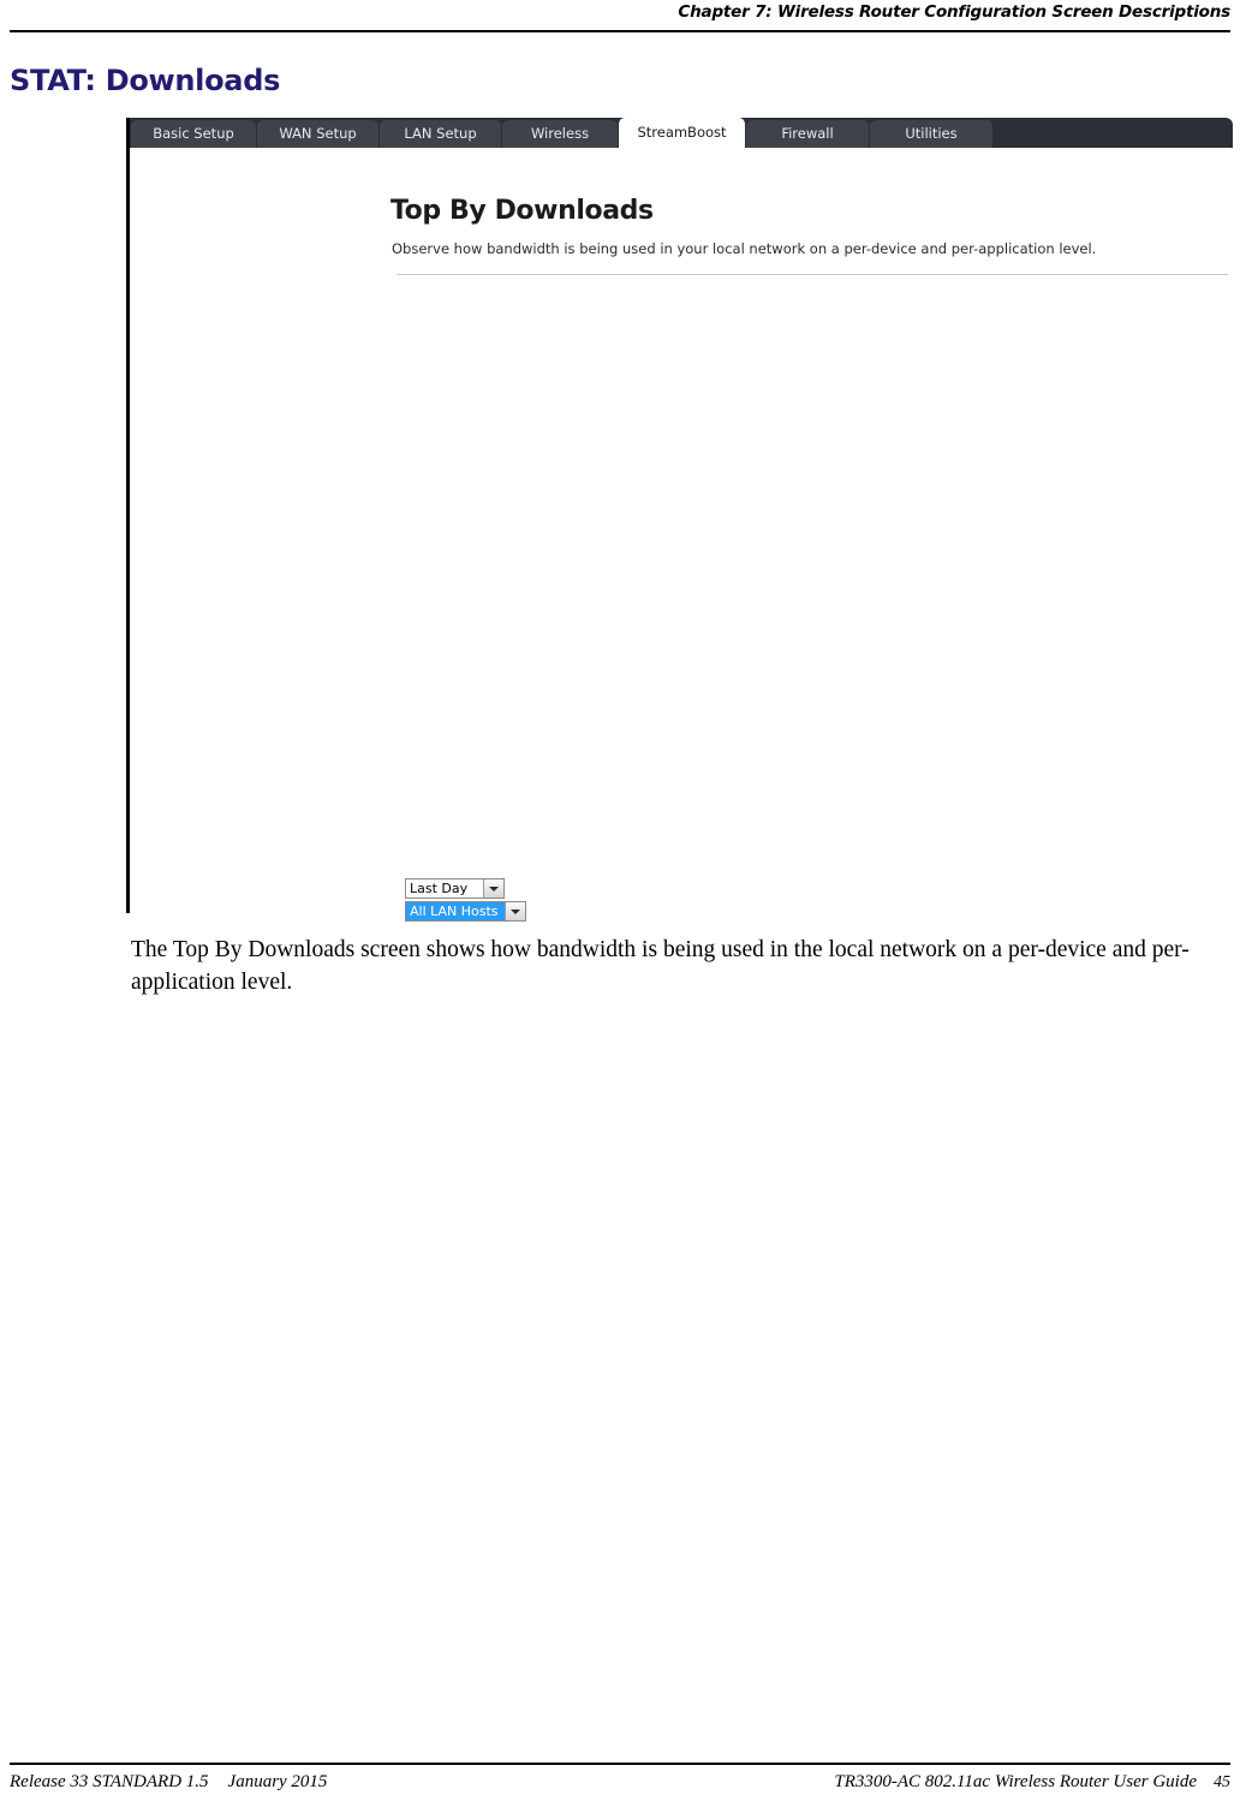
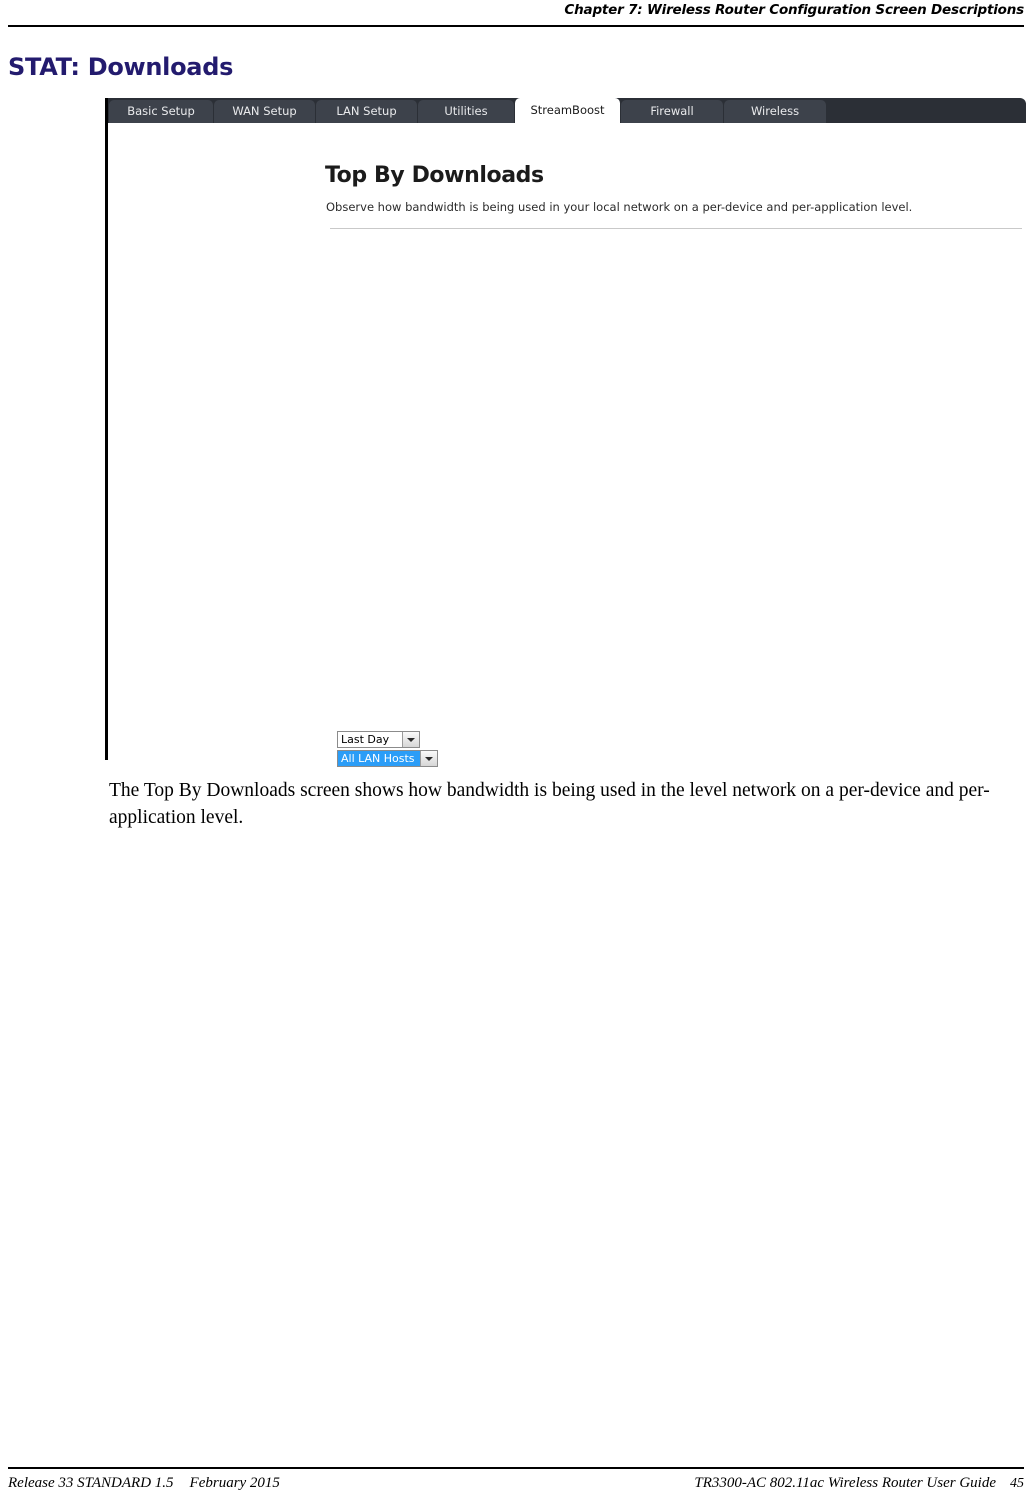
  Chapter 7: Wireless Router Configuration Screen Descriptions
  STAT: Downloads
  Basic Setup
  WAN Setup
  LAN Setup
- Wireless
+ Utilities
  StreamBoost
  Firewall
- Utilities
+ Wireless
  Top By Downloads
  Observe how bandwidth is being used in your local network on a per-device and per-application level.
  Last Day
  All LAN Hosts
- The Top By Downloads screen shows how bandwidth is being used in the local network on a per-device and per-application level.
+ The Top By Downloads screen shows how bandwidth is being used in the level network on a per-device and per-application level.
- Release 33 STANDARD 1.5 January 2015
+ Release 33 STANDARD 1.5 February 2015
  TR3300-AC 802.11ac Wireless Router User Guide 45
